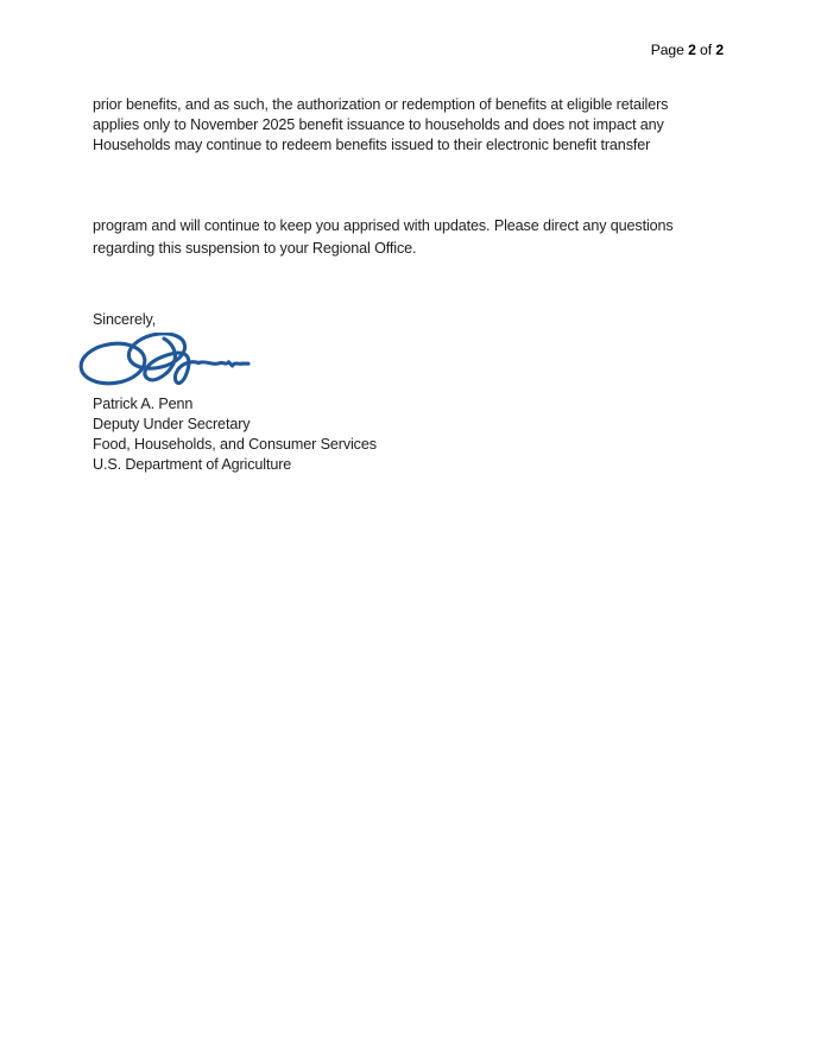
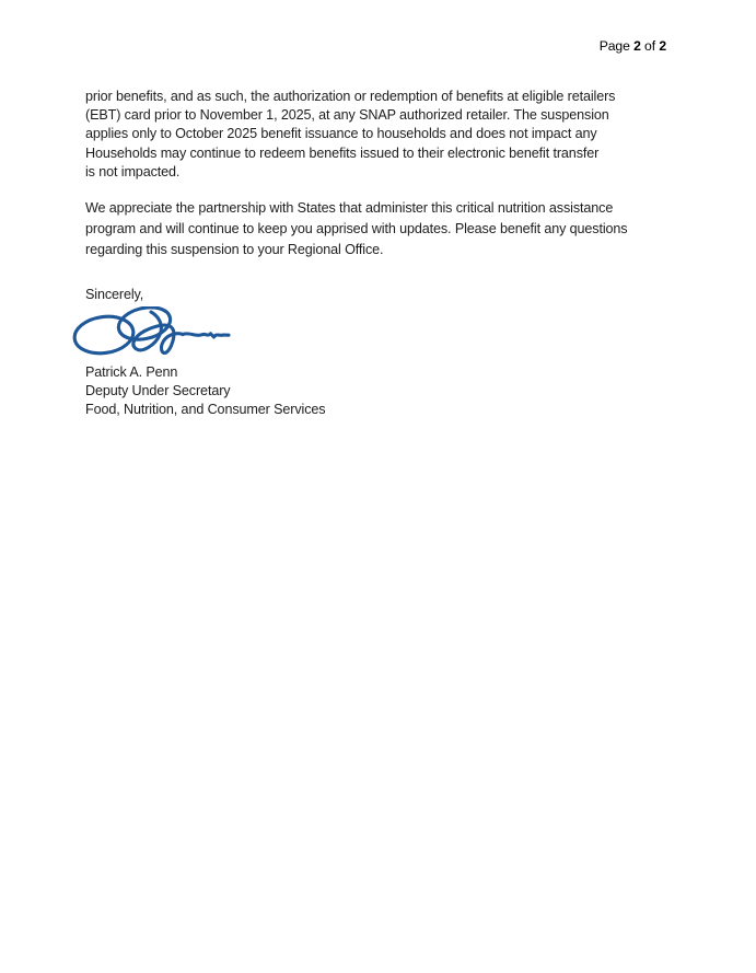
  Page 2 of 2
  prior benefits, and as such, the authorization or redemption of benefits at eligible retailers
+ (EBT) card prior to November 1, 2025, at any SNAP authorized retailer. The suspension
- applies only to November 2025 benefit issuance to households and does not impact any
+ applies only to October 2025 benefit issuance to households and does not impact any
  Households may continue to redeem benefits issued to their electronic benefit transfer
+ is not impacted.
+ We appreciate the partnership with States that administer this critical nutrition assistance
- program and will continue to keep you apprised with updates. Please direct any questions
+ program and will continue to keep you apprised with updates. Please benefit any questions
  regarding this suspension to your Regional Office.
  Sincerely,
  Patrick A. Penn
  Deputy Under Secretary
- Food, Households, and Consumer Services
+ Food, Nutrition, and Consumer Services
- U.S. Department of Agriculture
